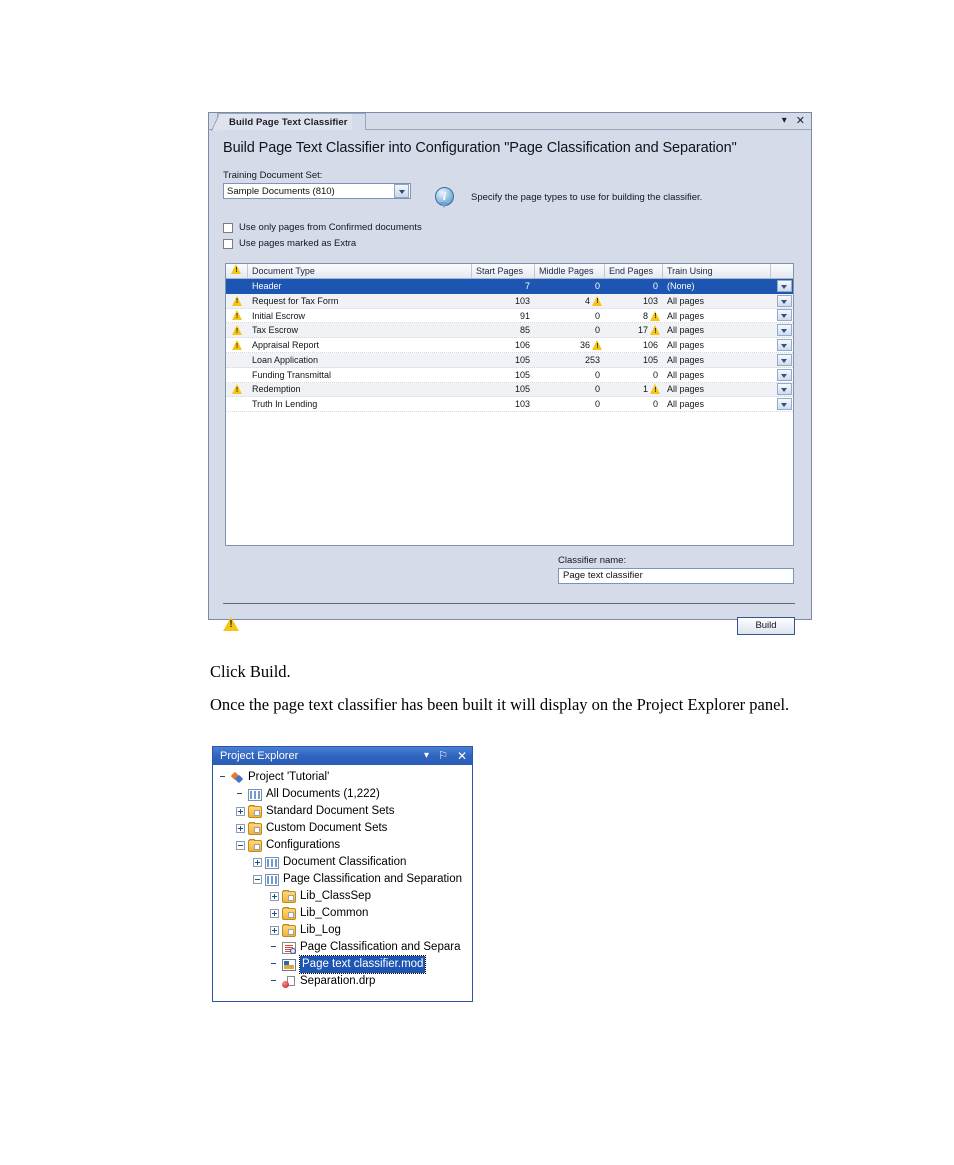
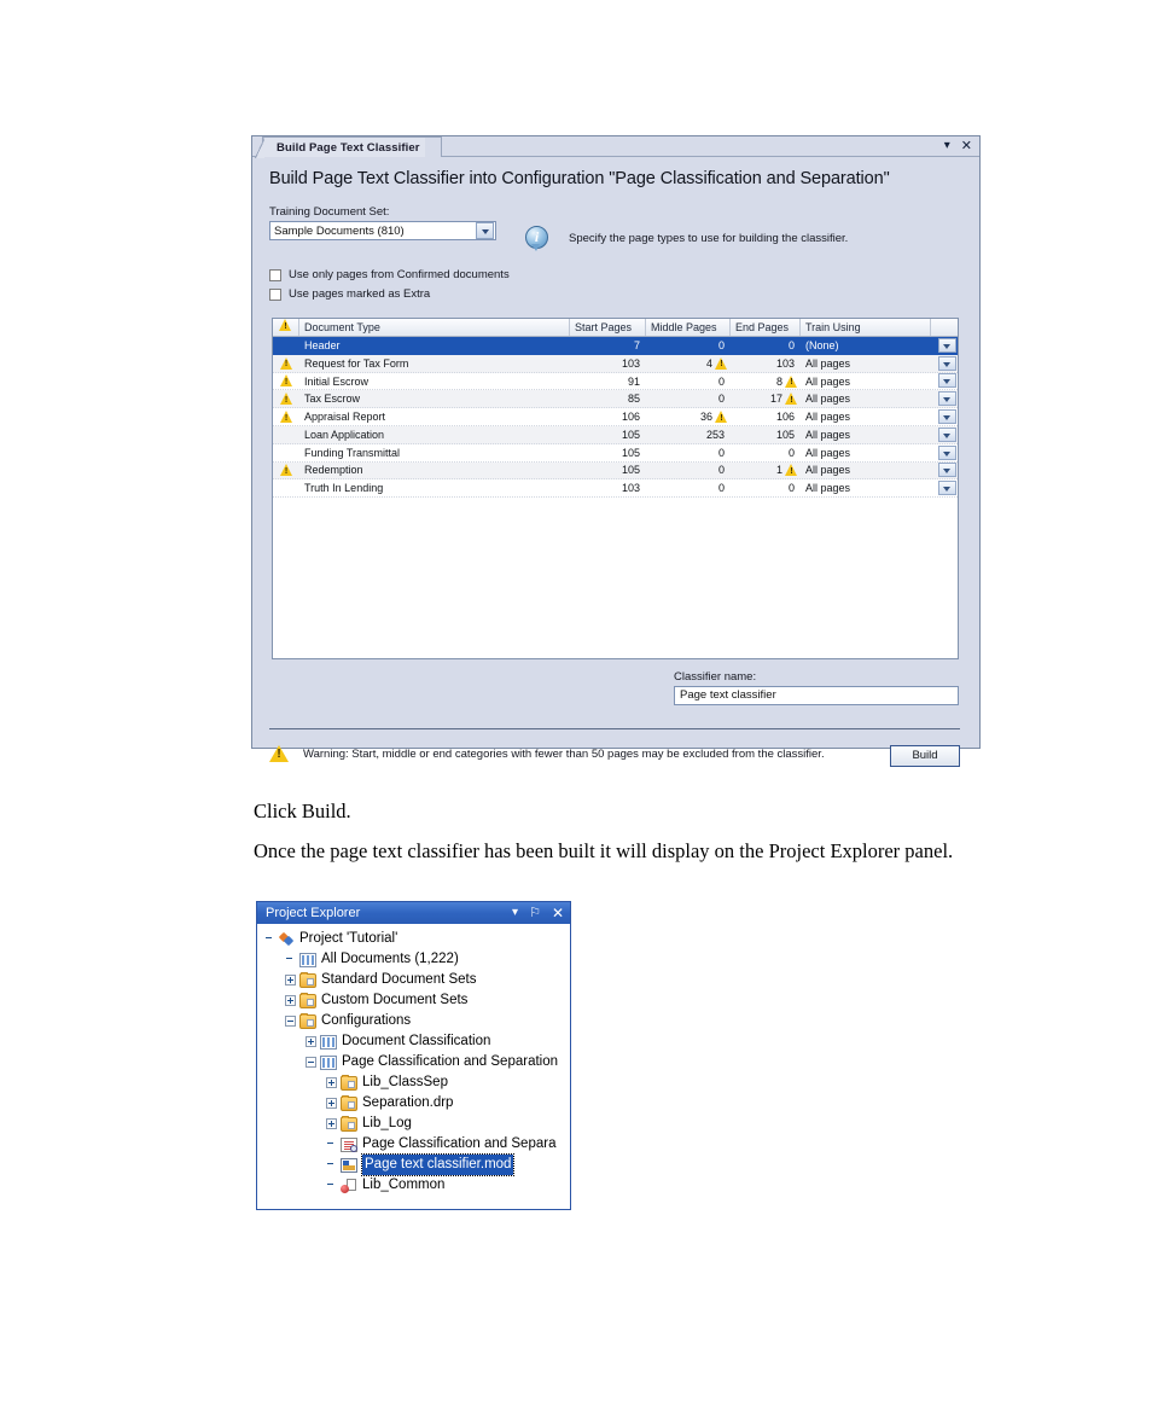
  Build Page Text Classifier
  ▾
  ✕
  Build Page Text Classifier into Configuration "Page Classification and Separation"
  Training Document Set:
  Sample Documents (810)
  i
  Specify the page types to use for building the classifier.
  Use only pages from Confirmed documents
  Use pages marked as Extra
  Document Type
  Start Pages
  Middle Pages
  End Pages
  Train Using
  Header
  7
  0
  0
  (None)
  Request for Tax Form
  103
  4
  103
  All pages
  Initial Escrow
  91
  0
  8
  All pages
  Tax Escrow
  85
  0
  17
  All pages
  Appraisal Report
  106
  36
  106
  All pages
  Loan Application
  105
  253
  105
  All pages
  Funding Transmittal
  105
  0
  0
  All pages
  Redemption
  105
  0
  1
  All pages
  Truth In Lending
  103
  0
  0
  All pages
  Classifier name:
  Page text classifier
+ Warning: Start, middle or end categories with fewer than 50 pages may be excluded from the classifier.
  Build
  Click Build.
  Once the page text classifier has been built it will display on the Project Explorer panel.
  Project Explorer
  ▾
  ⚐
  ✕
  Project 'Tutorial'
  All Documents (1,222)
  Standard Document Sets
  Custom Document Sets
  Configurations
  Document Classification
  Page Classification and Separation
  Lib_ClassSep
- Lib_Common
+ Separation.drp
  Lib_Log
  Page Classification and Separa
  Page text classifier.mod
- Separation.drp
+ Lib_Common
